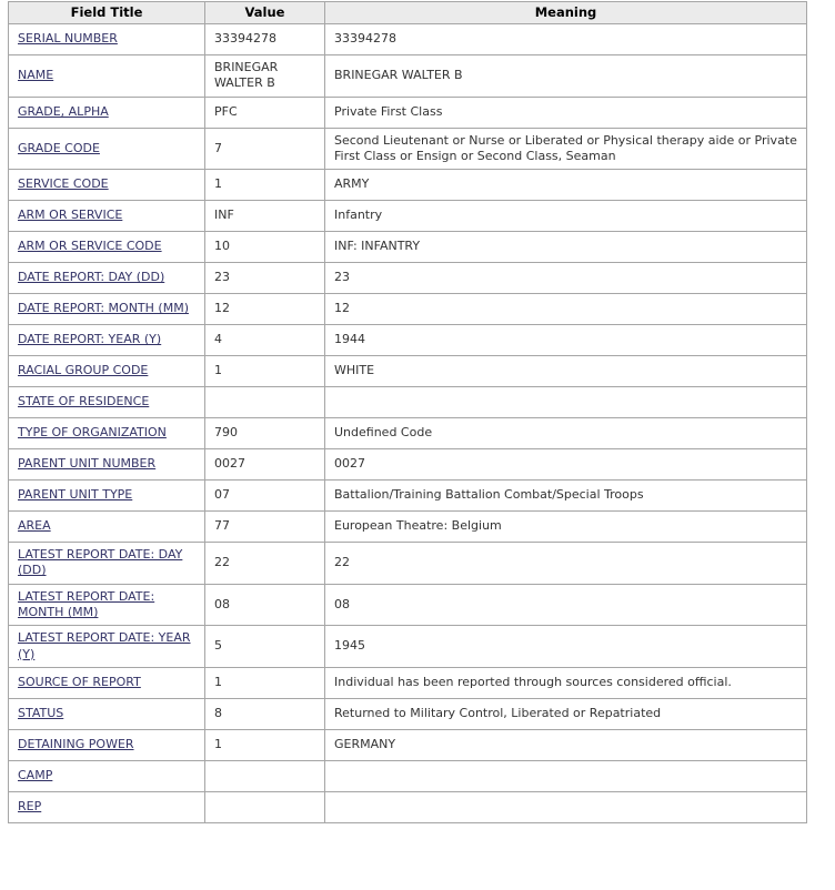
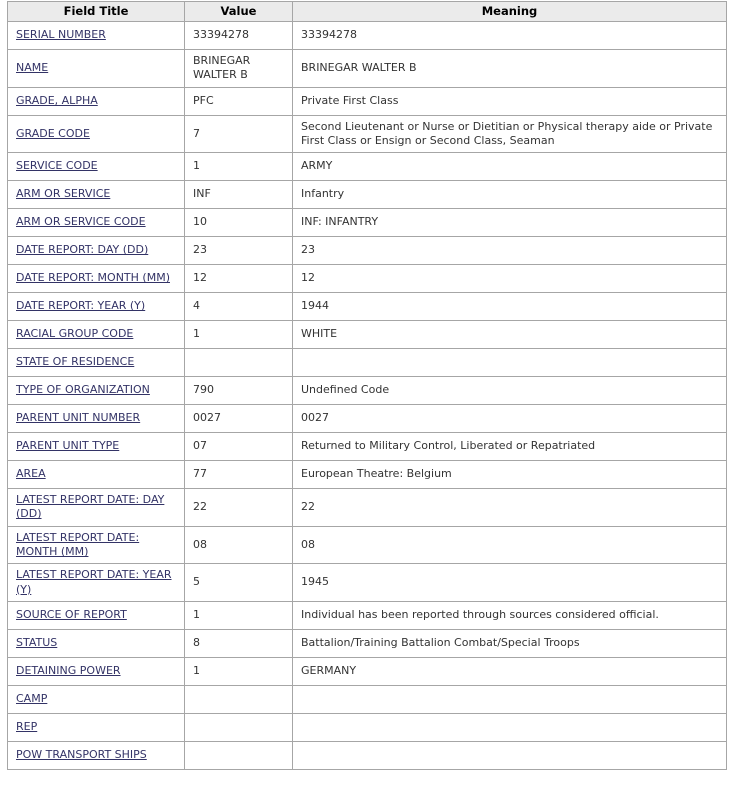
  Field Title	Value	Meaning
  SERIAL NUMBER	33394278	33394278
  NAME	BRINEGAR WALTER B	BRINEGAR WALTER B
  GRADE, ALPHA	PFC	Private First Class
- GRADE CODE	7	Second Lieutenant or Nurse or Liberated or Physical therapy aide or Private First Class or Ensign or Second Class, Seaman
+ GRADE CODE	7	Second Lieutenant or Nurse or Dietitian or Physical therapy aide or Private First Class or Ensign or Second Class, Seaman
  SERVICE CODE	1	ARMY
  ARM OR SERVICE	INF	Infantry
  ARM OR SERVICE CODE	10	INF: INFANTRY
  DATE REPORT: DAY (DD)	23	23
  DATE REPORT: MONTH (MM)	12	12
  DATE REPORT: YEAR (Y)	4	1944
  RACIAL GROUP CODE	1	WHITE
  STATE OF RESIDENCE
  TYPE OF ORGANIZATION	790	Undefined Code
  PARENT UNIT NUMBER	0027	0027
- PARENT UNIT TYPE	07	Battalion/Training Battalion Combat/Special Troops
+ PARENT UNIT TYPE	07	Returned to Military Control, Liberated or Repatriated
  AREA	77	European Theatre: Belgium
  LATEST REPORT DATE: DAY (DD)	22	22
  LATEST REPORT DATE: MONTH (MM)	08	08
  LATEST REPORT DATE: YEAR (Y)	5	1945
  SOURCE OF REPORT	1	Individual has been reported through sources considered official.
- STATUS	8	Returned to Military Control, Liberated or Repatriated
+ STATUS	8	Battalion/Training Battalion Combat/Special Troops
  DETAINING POWER	1	GERMANY
  CAMP
  REP
+ POW TRANSPORT SHIPS
